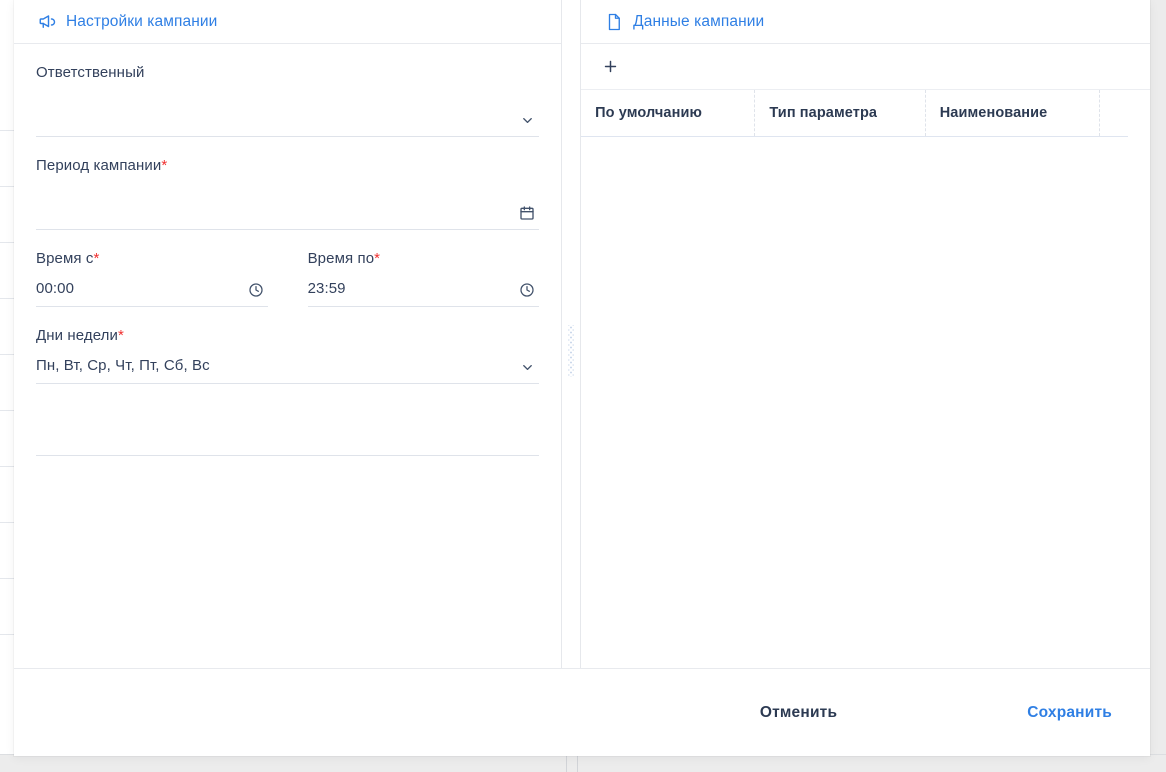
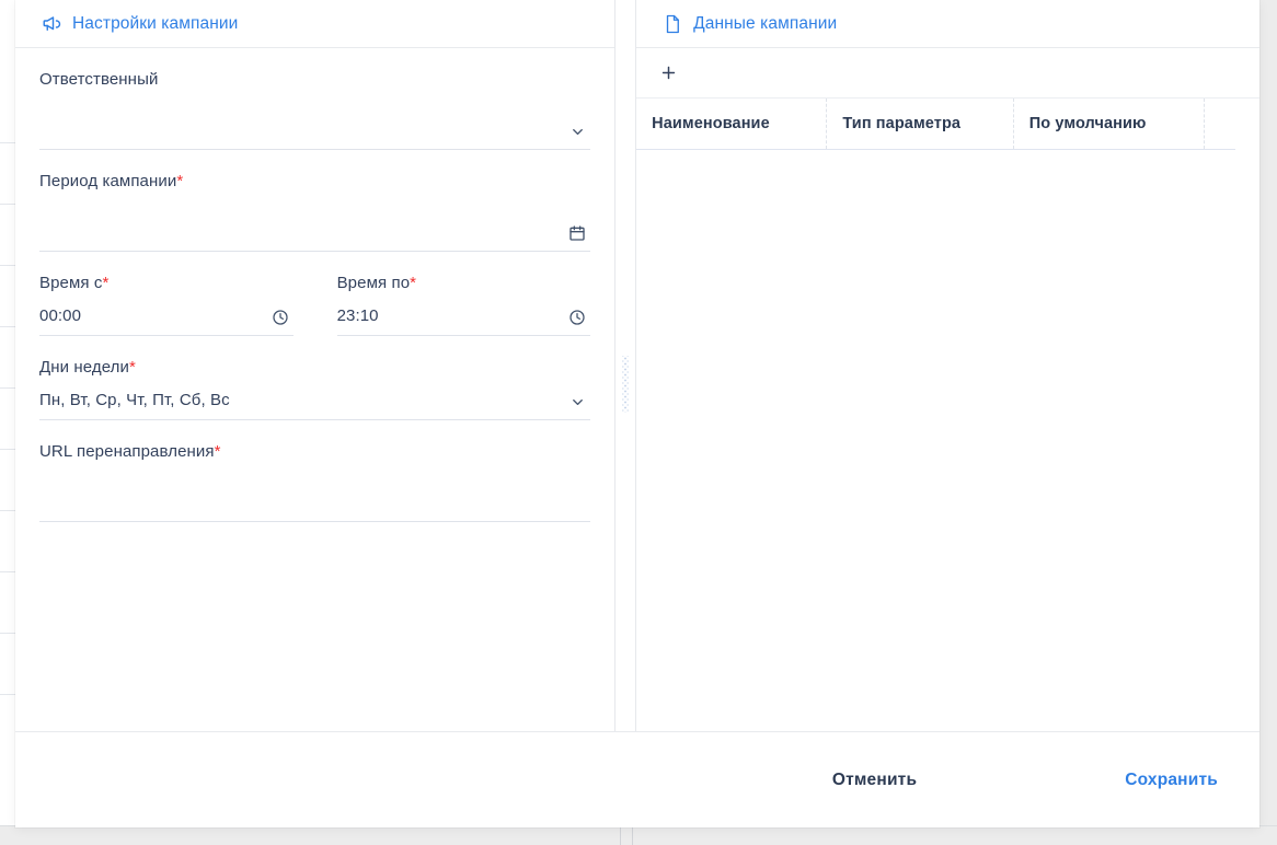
  Настройки кампании
  Ответственный
  Период кампании*
  Время с*
  00:00
  Время по*
- 23:59
+ 23:10
  Дни недели*
  Пн, Вт, Ср, Чт, Пт, Сб, Вс
+ URL перенаправления*
  Данные кампании
- По умолчанию
+ Наименование
  Тип параметра
- Наименование
+ По умолчанию
  Отменить
  Сохранить
